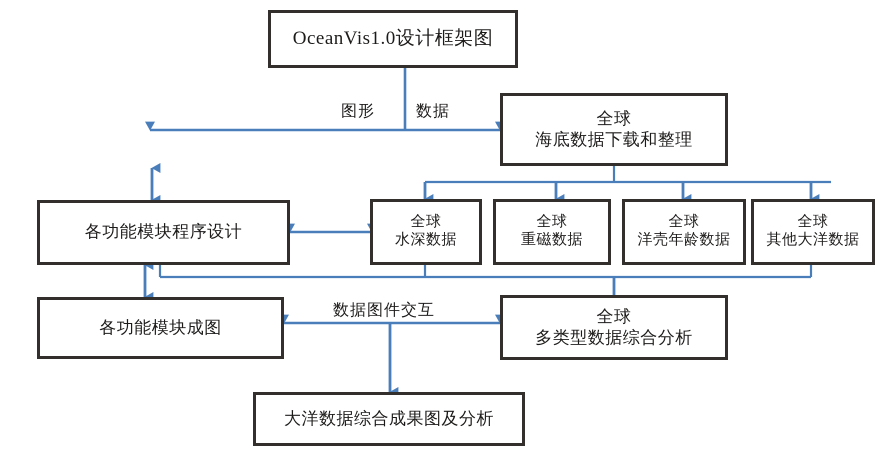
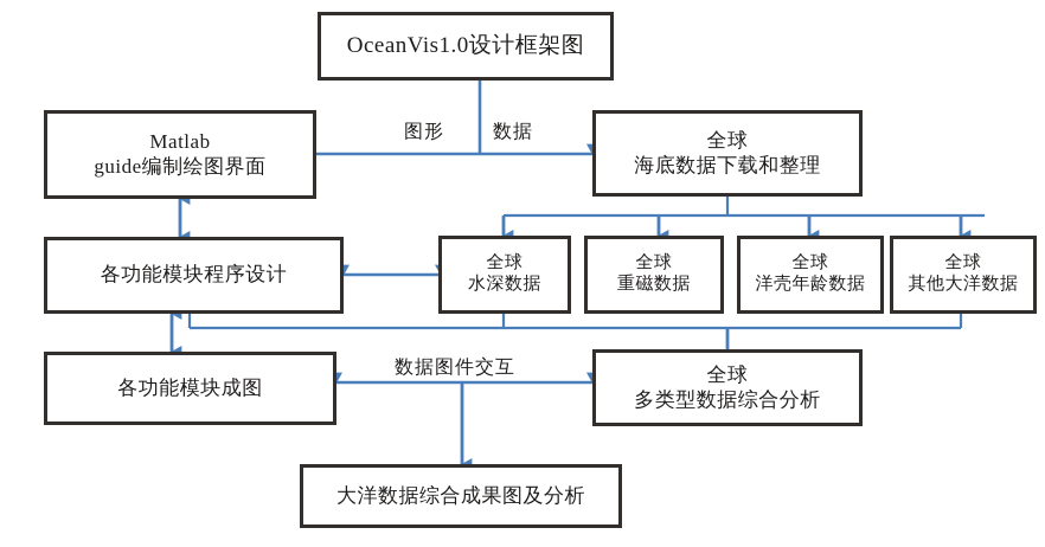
  OceanVis1.0设计框架图
+ Matlab
+ guide编制绘图界面
  全球
  海底数据下载和整理
  各功能模块程序设计
  全球
  水深数据
  全球
  重磁数据
  全球
  洋壳年龄数据
  全球
  其他大洋数据
  各功能模块成图
  全球
  多类型数据综合分析
  大洋数据综合成果图及分析
  图形
  数据
  数据图件交互
